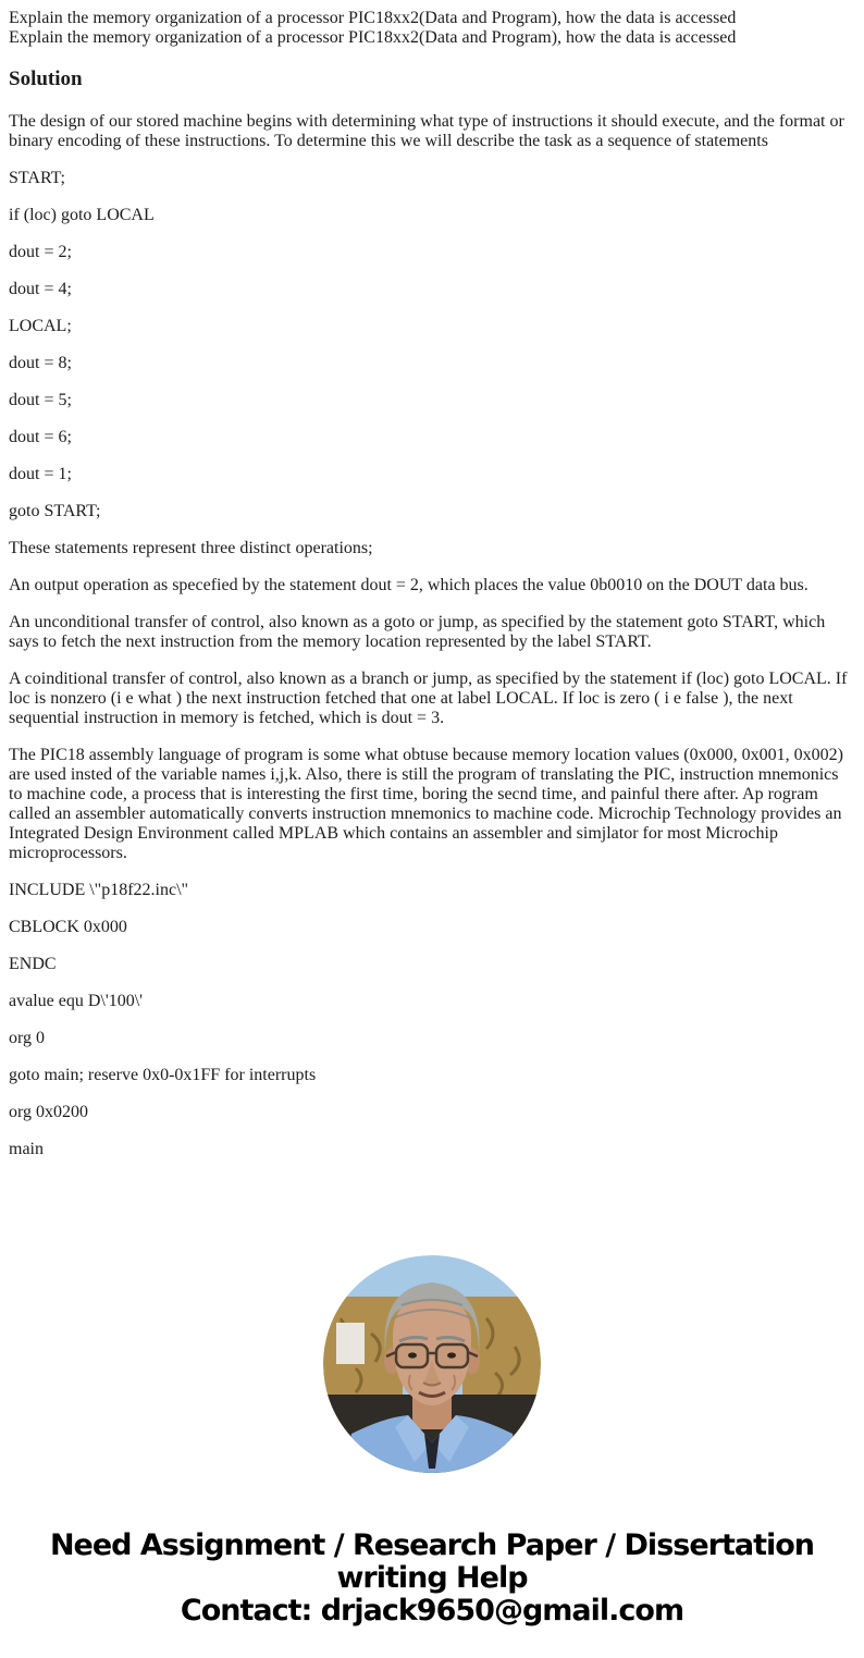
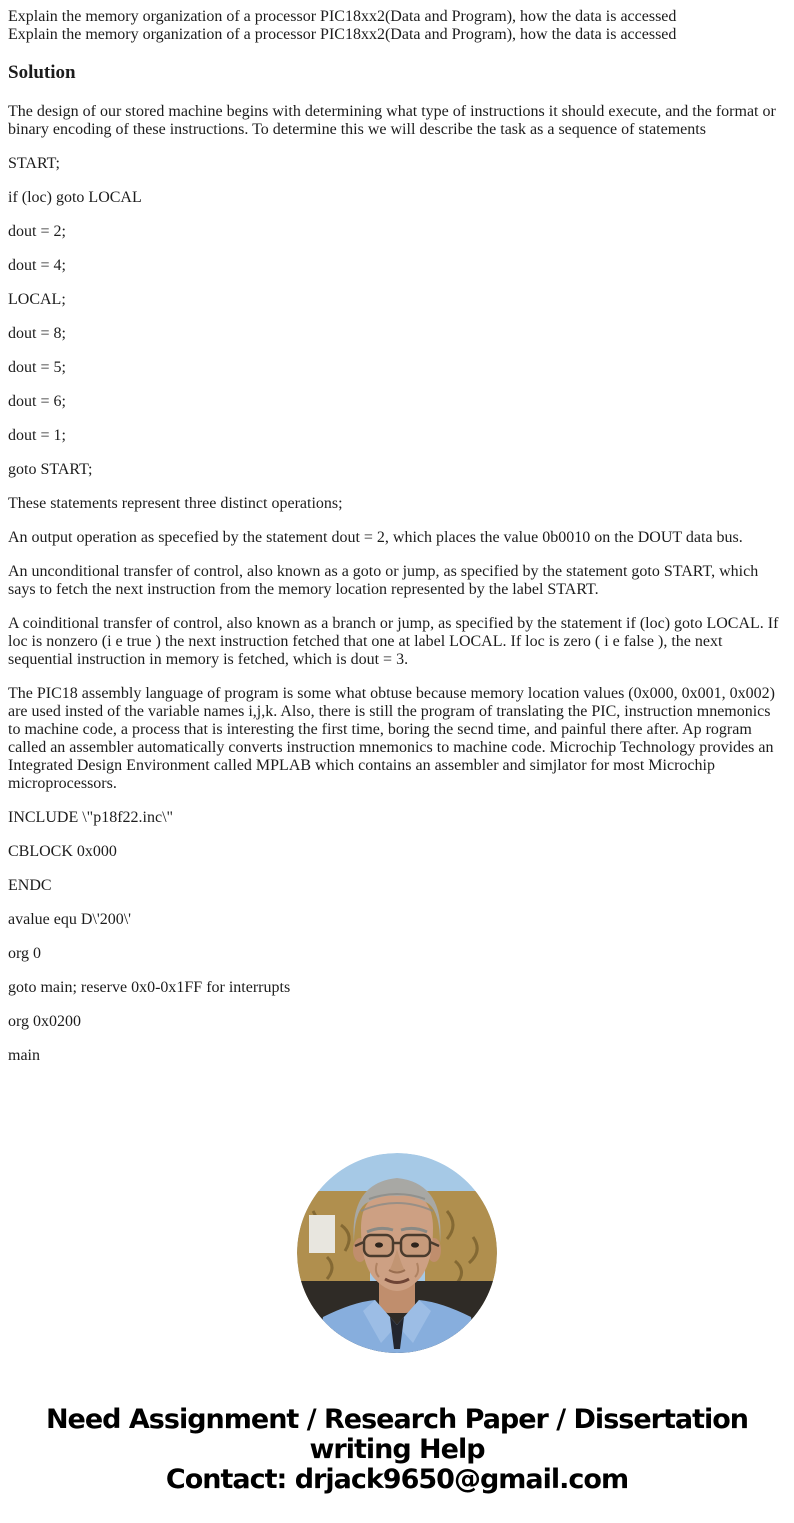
  Explain the memory organization of a processor PIC18xx2(Data and Program), how the data is accessed
  Explain the memory organization of a processor PIC18xx2(Data and Program), how the data is accessed
  Solution
  The design of our stored machine begins with determining what type of instructions it should execute, and the format or binary encoding of these instructions. To determine this we will describe the task as a sequence of statements
  START;
  if (loc) goto LOCAL
  dout = 2;
  dout = 4;
  LOCAL;
  dout = 8;
  dout = 5;
  dout = 6;
  dout = 1;
  goto START;
  These statements represent three distinct operations;
  An output operation as specefied by the statement dout = 2, which places the value 0b0010 on the DOUT data bus.
  An unconditional transfer of control, also known as a goto or jump, as specified by the statement goto START, which says to fetch the next instruction from the memory location represented by the label START.
- A coinditional transfer of control, also known as a branch or jump, as specified by the statement if (loc) goto LOCAL. If loc is nonzero (i e what ) the next instruction fetched that one at label LOCAL. If loc is zero ( i e false ), the next sequential instruction in memory is fetched, which is dout = 3.
+ A coinditional transfer of control, also known as a branch or jump, as specified by the statement if (loc) goto LOCAL. If loc is nonzero (i e true ) the next instruction fetched that one at label LOCAL. If loc is zero ( i e false ), the next sequential instruction in memory is fetched, which is dout = 3.
  The PIC18 assembly language of program is some what obtuse because memory location values (0x000, 0x001, 0x002) are used insted of the variable names i,j,k. Also, there is still the program of translating the PIC, instruction mnemonics to machine code, a process that is interesting the first time, boring the secnd time, and painful there after. Ap rogram called an assembler automatically converts instruction mnemonics to machine code. Microchip Technology provides an Integrated Design Environment called MPLAB which contains an assembler and simjlator for most Microchip microprocessors.
  INCLUDE \"p18f22.inc\"
  CBLOCK 0x000
  ENDC
- avalue equ D\'100\'
+ avalue equ D\'200\'
  org 0
  goto main; reserve 0x0-0x1FF for interrupts
  org 0x0200
  main
  Need Assignment / Research Paper / Dissertation
  writing Help
  Contact: drjack9650@gmail.com
